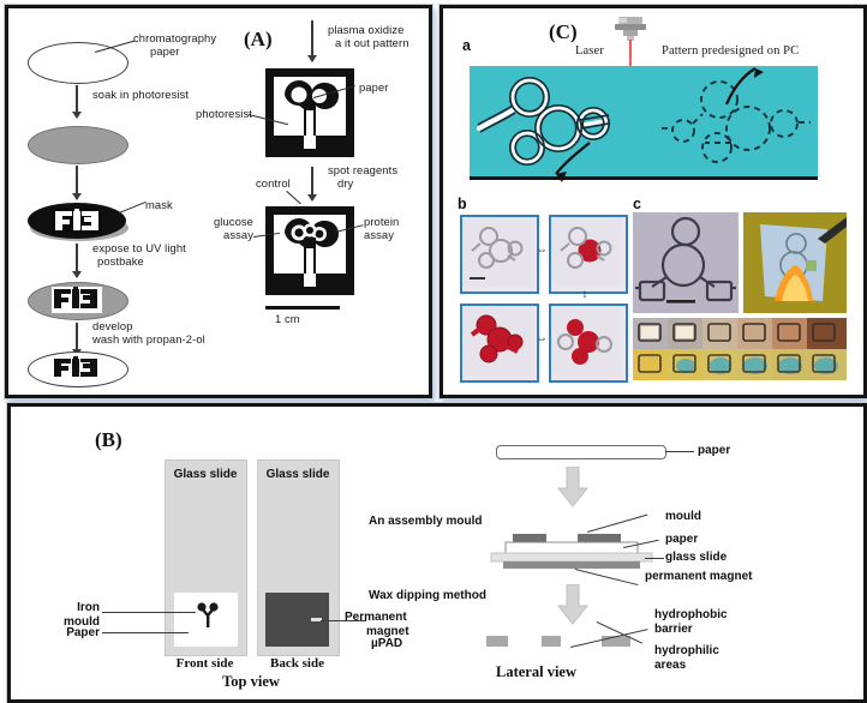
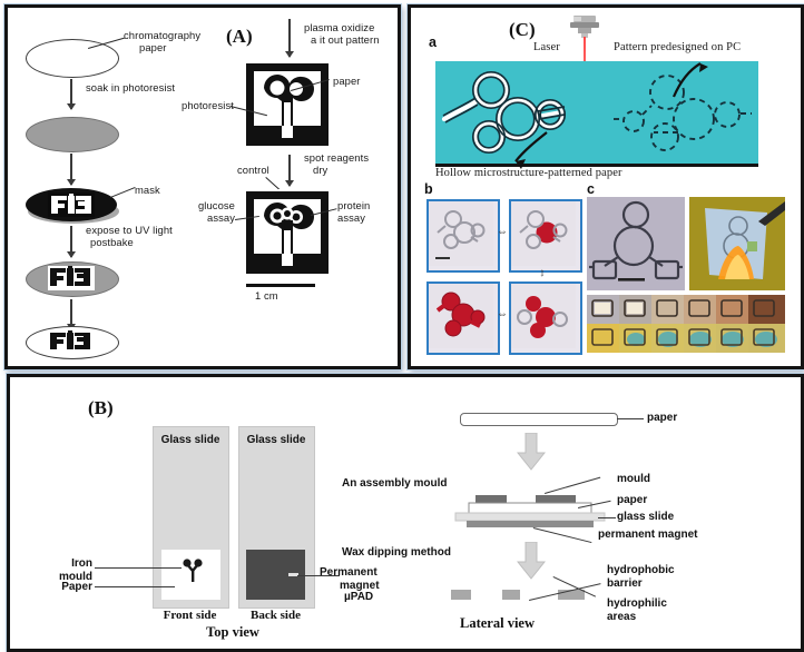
  (A)
  chromatography
  paper
  soak in photoresist
  mask
  expose to UV light
  postbake
- develop
- wash with propan-2-ol
  plasma oxidize
  a it out pattern
  paper
  photoresist
  spot reagents
  dry
  control
  glucose
  assay
  protein
  assay
  1 cm
  (C)
  a
  Laser
  Pattern predesigned on PC
+ Hollow microstructure-patterned paper
  b
  c
  ⇔
  ⇔
  (B)
  Glass slide
  Iron
  mould
  Paper
  Front side
  Glass slide
  Permanent
  magnet
  Back side
  Top view
  paper
  An assembly mould
  mould
  paper
  glass slide
  permanent magnet
  Wax dipping method
  µPAD
  hydrophobic
  barrier
  hydrophilic
  areas
  Lateral view
